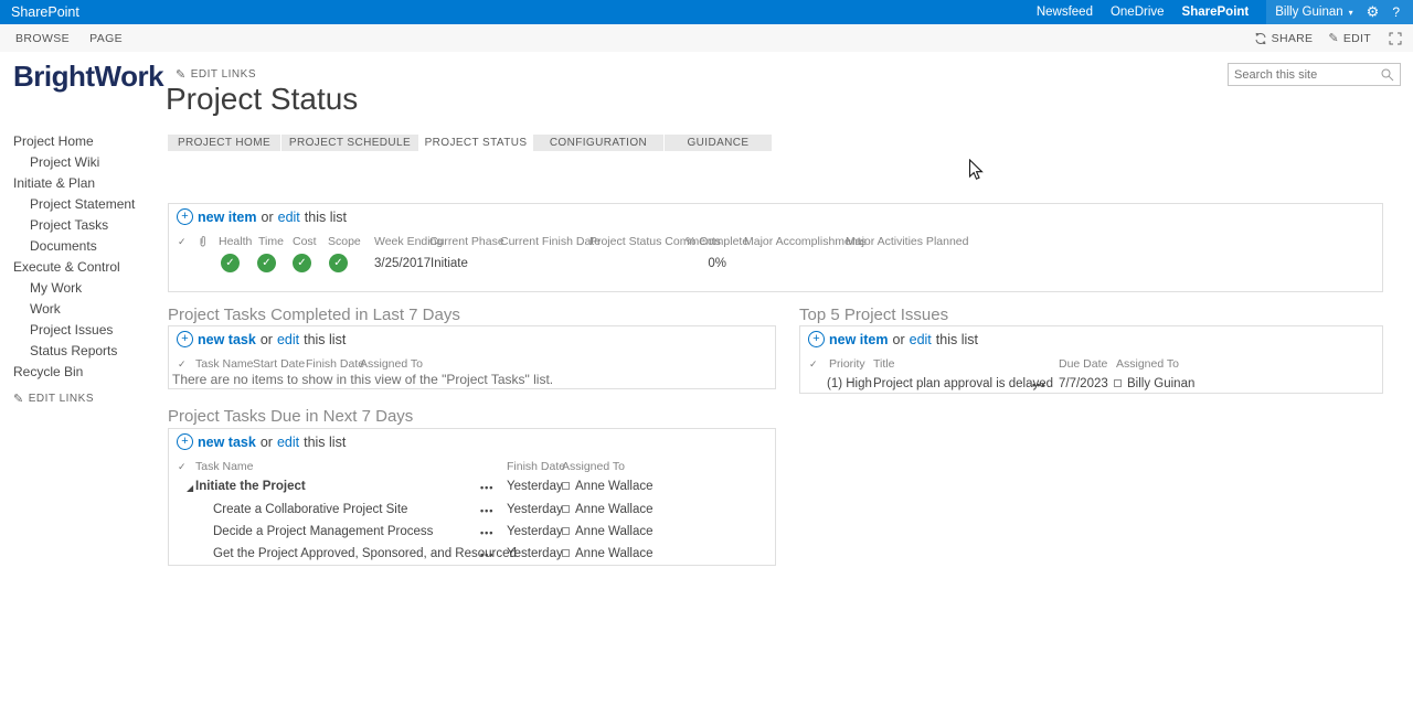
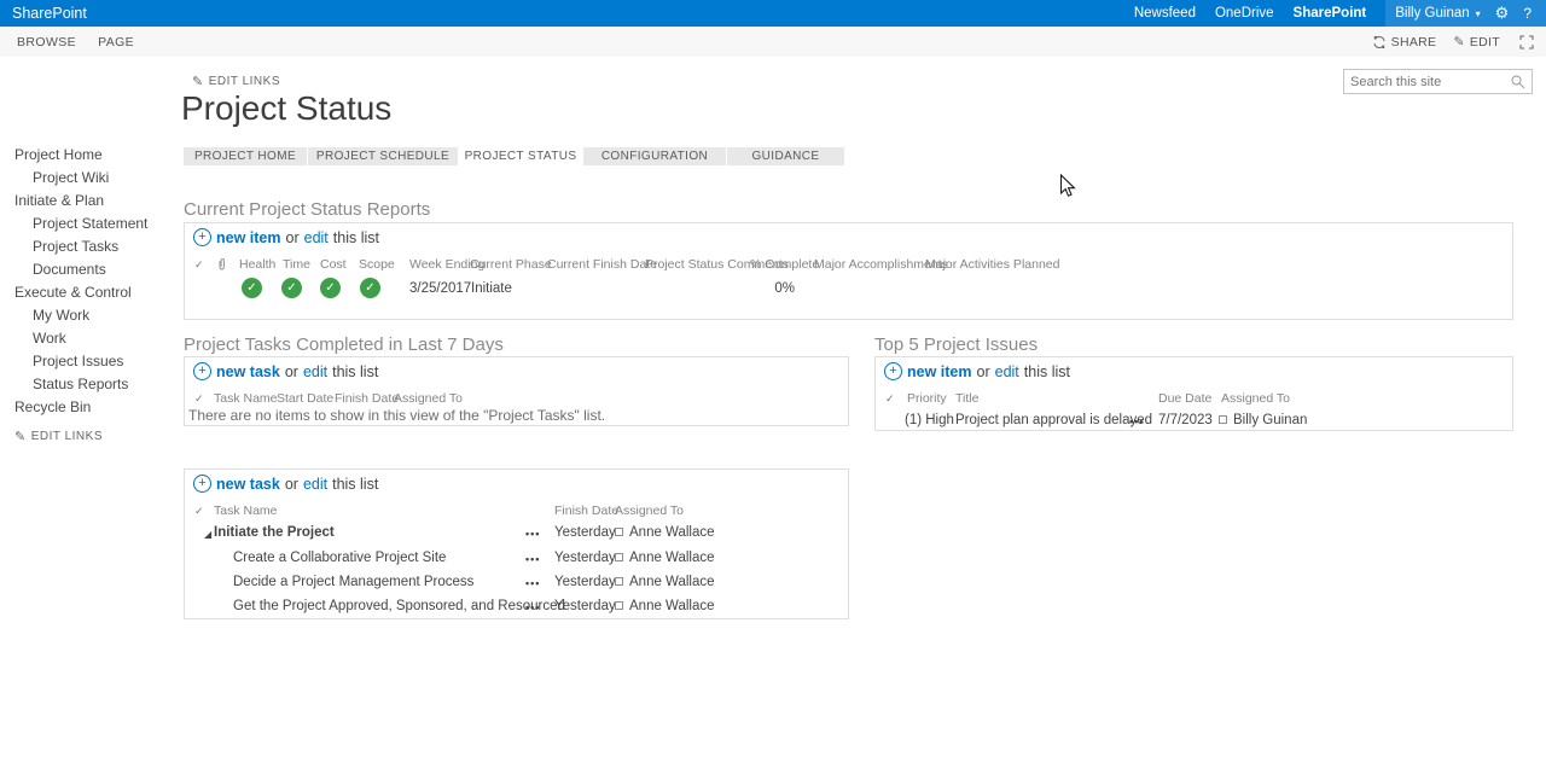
  SharePoint
  Newsfeed
  OneDrive
  SharePoint
  Billy Guinan
  ▾
  ⚙
  ?
  BROWSE
  PAGE
  SHARE
  ✎
  EDIT
- BrightWork
  ✎
  EDIT LINKS
  Project Status
  Search this site
  Project Home
  Project Wiki
  Initiate & Plan
  Project Statement
  Project Tasks
  Documents
  Execute & Control
  My Work
  Work
  Project Issues
  Status Reports
  Recycle Bin
  ✎
  EDIT LINKS
  PROJECT HOME
  PROJECT SCHEDULE
  PROJECT STATUS
  CONFIGURATION
  GUIDANCE
+ Current Project Status Reports
  +
  new item
  or
  edit
  this list
  ✓
  Health
  Time
  Cost
  Scope
  Week Ending
  Current Phase
  Current Finish Date
  Project Status Comments
  % Complete
  Major Accomplishments
  Major Activities Planned
  ✓
  ✓
  ✓
  ✓
  3/25/2017
  Initiate
  0%
  Project Tasks Completed in Last 7 Days
  +
  new task
  or
  edit
  this list
  ✓
  Task Name
  Start Date
  Finish Date
  Assigned To
  There are no items to show in this view of the "Project Tasks" list.
  Top 5 Project Issues
  +
  new item
  or
  edit
  this list
  ✓
  Priority
  Title
  Due Date
  Assigned To
  (1) High
  Project plan approval is delayed
  •••
  7/7/2023
  Billy Guinan
- Project Tasks Due in Next 7 Days
  +
  new task
  or
  edit
  this list
  ✓
  Task Name
  Finish Date
  Assigned To
  ◢
  Initiate the Project
  •••
  Yesterday
  Anne Wallace
  Create a Collaborative Project Site
  •••
  Yesterday
  Anne Wallace
  Decide a Project Management Process
  •••
  Yesterday
  Anne Wallace
  Get the Project Approved, Sponsored, and Resourced
  •••
  Yesterday
  Anne Wallace
